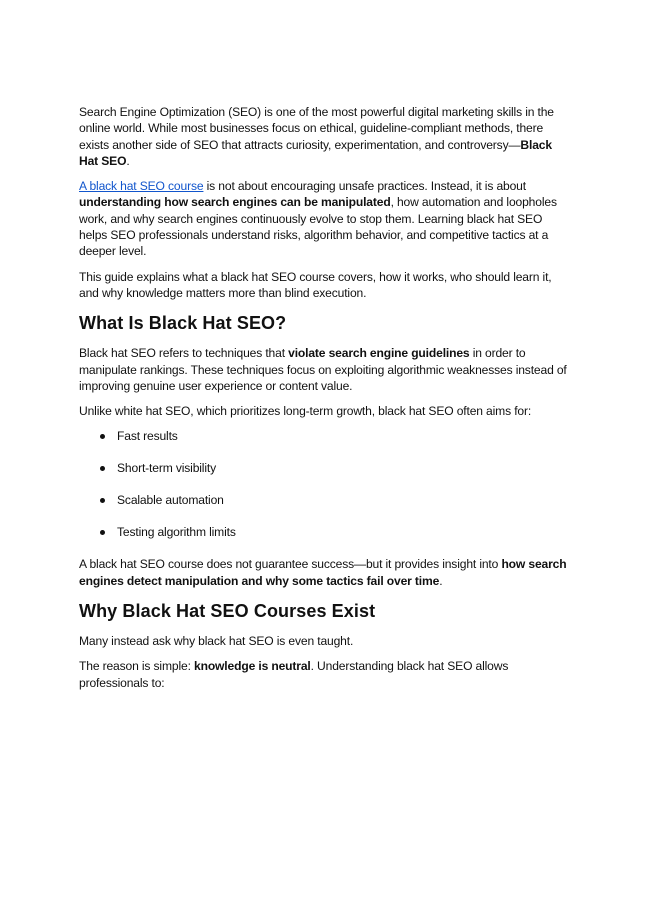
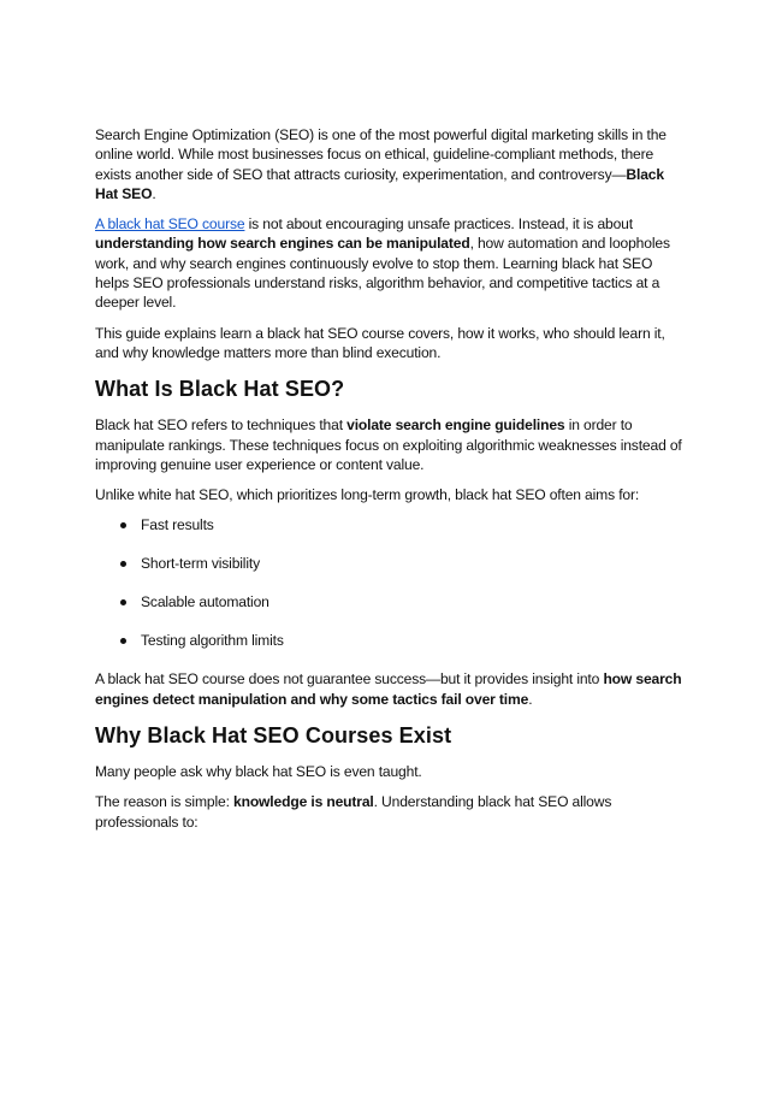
  Search Engine Optimization (SEO) is one of the most powerful digital marketing skills in the online world. While most businesses focus on ethical, guideline-compliant methods, there exists another side of SEO that attracts curiosity, experimentation, and controversy—Black Hat SEO.
  A black hat SEO course is not about encouraging unsafe practices. Instead, it is about understanding how search engines can be manipulated, how automation and loopholes work, and why search engines continuously evolve to stop them. Learning black hat SEO helps SEO professionals understand risks, algorithm behavior, and competitive tactics at a deeper level.
- This guide explains what a black hat SEO course covers, how it works, who should learn it, and why knowledge matters more than blind execution.
+ This guide explains learn a black hat SEO course covers, how it works, who should learn it, and why knowledge matters more than blind execution.
  What Is Black Hat SEO?
  Black hat SEO refers to techniques that violate search engine guidelines in order to manipulate rankings. These techniques focus on exploiting algorithmic weaknesses instead of improving genuine user experience or content value.
  Unlike white hat SEO, which prioritizes long-term growth, black hat SEO often aims for:
  Fast results
  Short-term visibility
  Scalable automation
  Testing algorithm limits
  A black hat SEO course does not guarantee success—but it provides insight into how search engines detect manipulation and why some tactics fail over time.
  Why Black Hat SEO Courses Exist
- Many instead ask why black hat SEO is even taught.
+ Many people ask why black hat SEO is even taught.
  The reason is simple: knowledge is neutral. Understanding black hat SEO allows professionals to:
